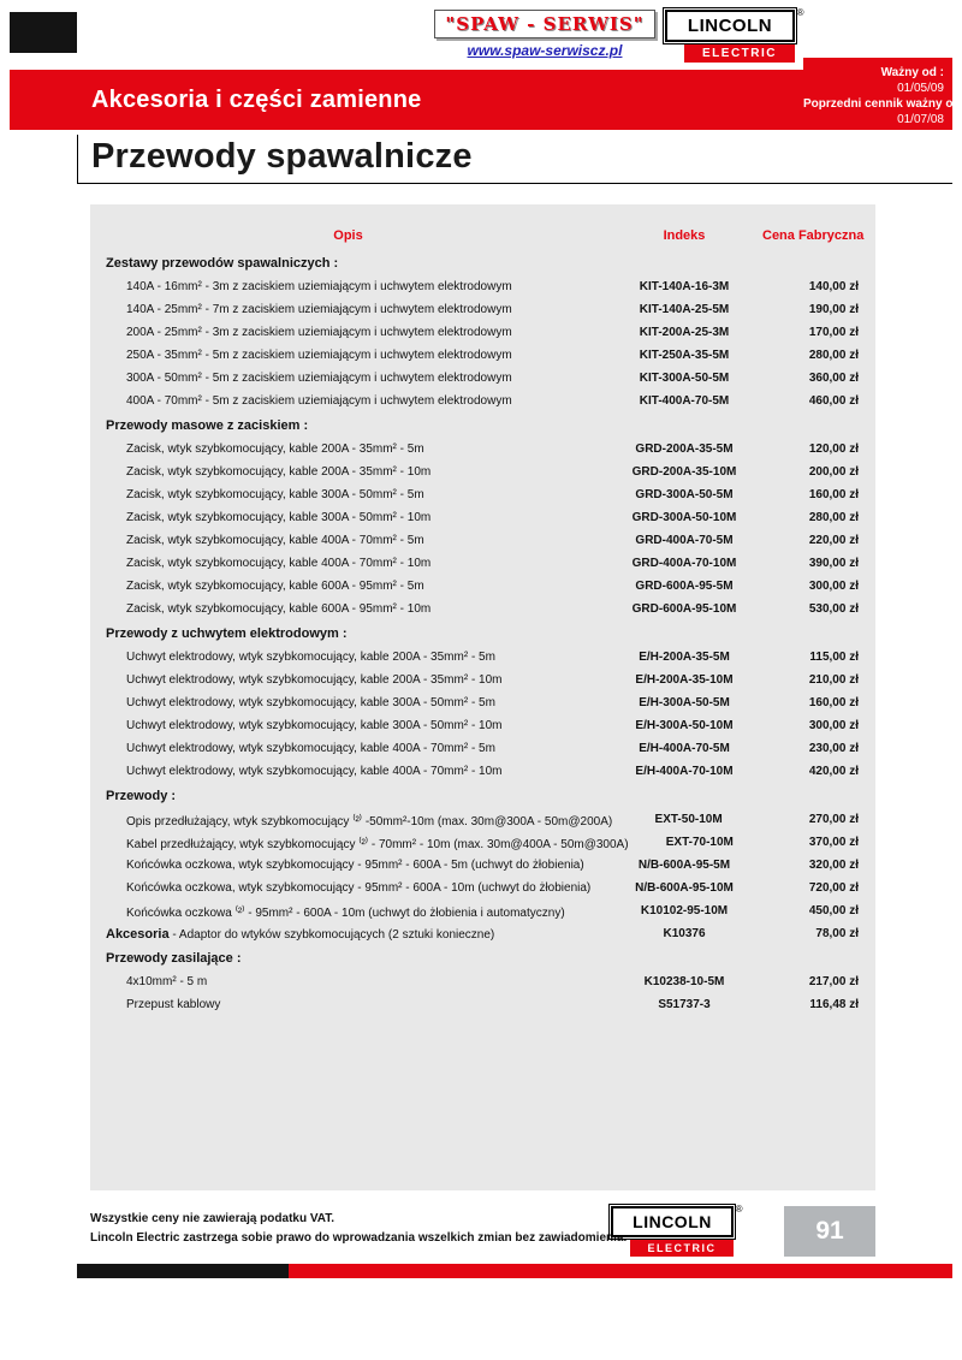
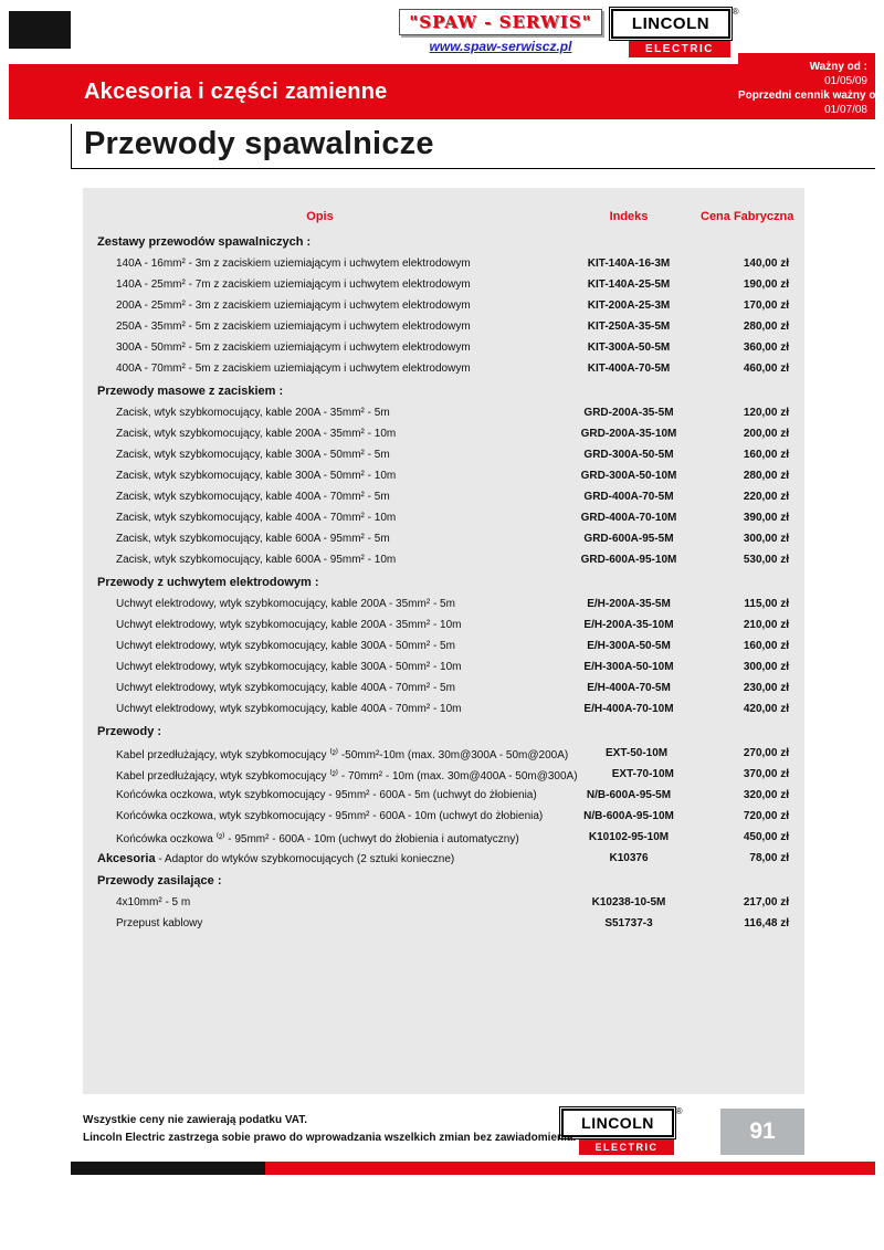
  "SPAW - SERWIS"
  www.spaw-serwiscz.pl
  LINCOLN
  ®
  ELECTRIC
  Akcesoria i części zamienne
  Ważny od :
  01/05/09
  Poprzedni cennik ważny od
  01/07/08
  Przewody spawalnicze
  Opis
  Indeks
  Cena Fabryczna
  Zestawy przewodów spawalniczych :
  140A - 16mm² - 3m z zaciskiem uziemiającym i uchwytem elektrodowym
  KIT-140A-16-3M
  140,00 zł
  140A - 25mm² - 7m z zaciskiem uziemiającym i uchwytem elektrodowym
  KIT-140A-25-5M
  190,00 zł
  200A - 25mm² - 3m z zaciskiem uziemiającym i uchwytem elektrodowym
  KIT-200A-25-3M
  170,00 zł
  250A - 35mm² - 5m z zaciskiem uziemiającym i uchwytem elektrodowym
  KIT-250A-35-5M
  280,00 zł
  300A - 50mm² - 5m z zaciskiem uziemiającym i uchwytem elektrodowym
  KIT-300A-50-5M
  360,00 zł
  400A - 70mm² - 5m z zaciskiem uziemiającym i uchwytem elektrodowym
  KIT-400A-70-5M
  460,00 zł
  Przewody masowe z zaciskiem :
  Zacisk, wtyk szybkomocujący, kable 200A - 35mm² - 5m
  GRD-200A-35-5M
  120,00 zł
  Zacisk, wtyk szybkomocujący, kable 200A - 35mm² - 10m
  GRD-200A-35-10M
  200,00 zł
  Zacisk, wtyk szybkomocujący, kable 300A - 50mm² - 5m
  GRD-300A-50-5M
  160,00 zł
  Zacisk, wtyk szybkomocujący, kable 300A - 50mm² - 10m
  GRD-300A-50-10M
  280,00 zł
  Zacisk, wtyk szybkomocujący, kable 400A - 70mm² - 5m
  GRD-400A-70-5M
  220,00 zł
  Zacisk, wtyk szybkomocujący, kable 400A - 70mm² - 10m
  GRD-400A-70-10M
  390,00 zł
  Zacisk, wtyk szybkomocujący, kable 600A - 95mm² - 5m
  GRD-600A-95-5M
  300,00 zł
  Zacisk, wtyk szybkomocujący, kable 600A - 95mm² - 10m
  GRD-600A-95-10M
  530,00 zł
  Przewody z uchwytem elektrodowym :
  Uchwyt elektrodowy, wtyk szybkomocujący, kable 200A - 35mm² - 5m
  E/H-200A-35-5M
  115,00 zł
  Uchwyt elektrodowy, wtyk szybkomocujący, kable 200A - 35mm² - 10m
  E/H-200A-35-10M
  210,00 zł
  Uchwyt elektrodowy, wtyk szybkomocujący, kable 300A - 50mm² - 5m
  E/H-300A-50-5M
  160,00 zł
  Uchwyt elektrodowy, wtyk szybkomocujący, kable 300A - 50mm² - 10m
  E/H-300A-50-10M
  300,00 zł
  Uchwyt elektrodowy, wtyk szybkomocujący, kable 400A - 70mm² - 5m
  E/H-400A-70-5M
  230,00 zł
  Uchwyt elektrodowy, wtyk szybkomocujący, kable 400A - 70mm² - 10m
  E/H-400A-70-10M
  420,00 zł
  Przewody :
- Opis przedłużający, wtyk szybkomocujący ⁽²⁾ -50mm²-10m (max. 30m@300A - 50m@200A)
+ Kabel przedłużający, wtyk szybkomocujący ⁽²⁾ -50mm²-10m (max. 30m@300A - 50m@200A)
  EXT-50-10M
  270,00 zł
  Kabel przedłużający, wtyk szybkomocujący ⁽²⁾ - 70mm² - 10m (max. 30m@400A - 50m@300A)
  EXT-70-10M
  370,00 zł
  Końcówka oczkowa, wtyk szybkomocujący - 95mm² - 600A - 5m (uchwyt do żłobienia)
  N/B-600A-95-5M
  320,00 zł
  Końcówka oczkowa, wtyk szybkomocujący - 95mm² - 600A - 10m (uchwyt do żłobienia)
  N/B-600A-95-10M
  720,00 zł
  Końcówka oczkowa ⁽²⁾ - 95mm² - 600A - 10m (uchwyt do żłobienia i automatyczny)
  K10102-95-10M
  450,00 zł
  Akcesoria - Adaptor do wtyków szybkomocujących (2 sztuki konieczne)
  K10376
  78,00 zł
  Przewody zasilające :
  4x10mm² - 5 m
  K10238-10-5M
  217,00 zł
  Przepust kablowy
  S51737-3
  116,48 zł
  Wszystkie ceny nie zawierają podatku VAT.
  Lincoln Electric zastrzega sobie prawo do wprowadzania wszelkich zmian bez zawiadomienia.
  LINCOLN
  ®
  ELECTRIC
  91
